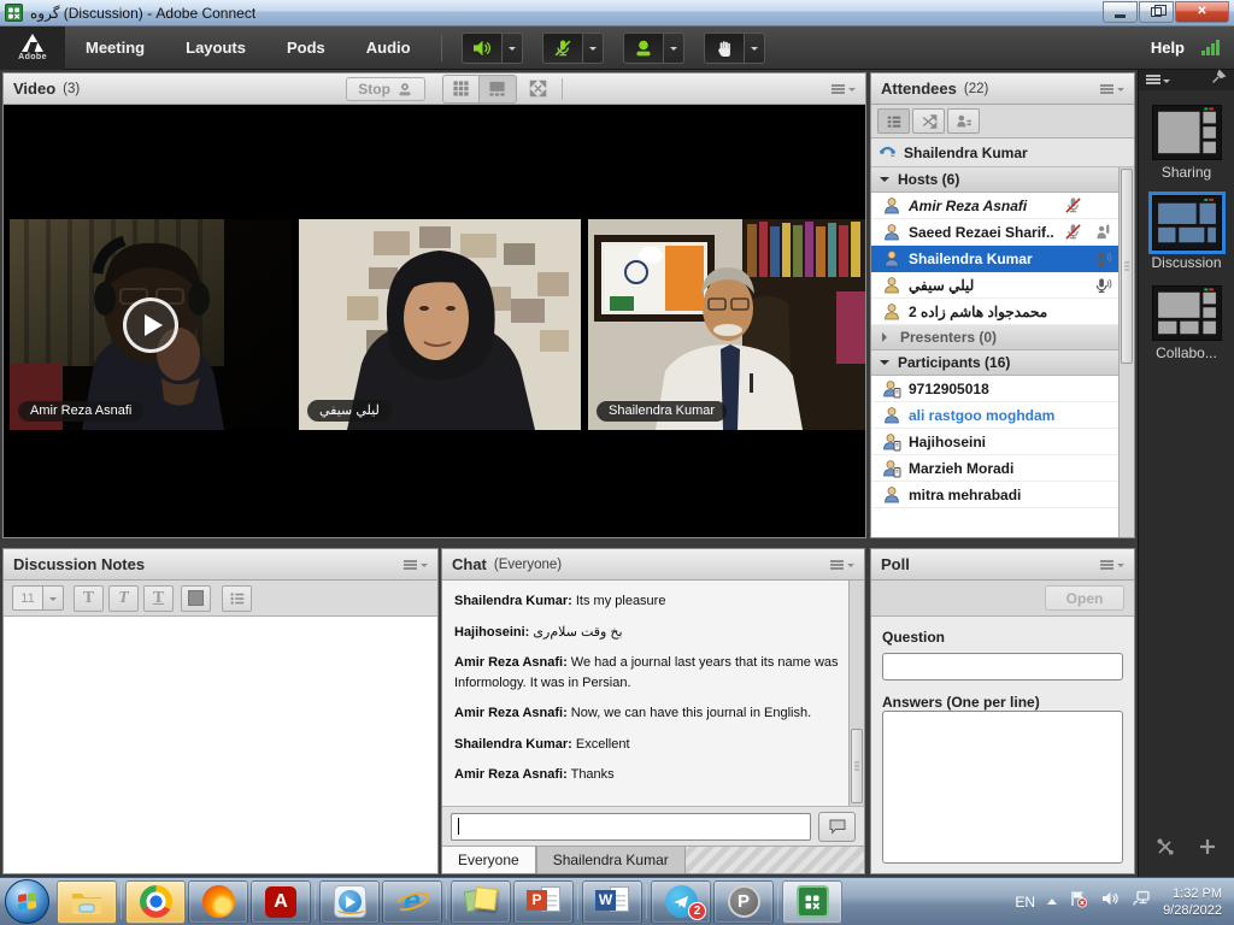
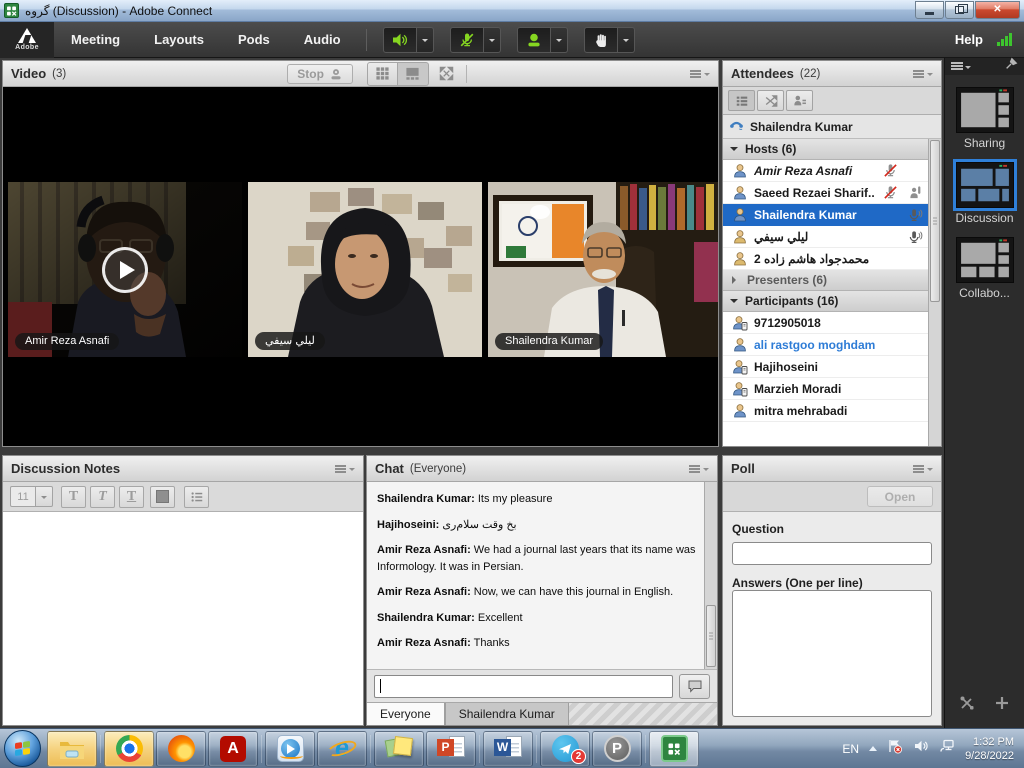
  گروه (Discussion) - Adobe Connect
  ✕
  Meeting
  Layouts
  Pods
  Audio
  Help
  Video
  (3)
  Stop
  Amir Reza Asnafi
  ليلي سيفي
  Shailendra Kumar
  Attendees
  (22)
  Shailendra Kumar
  Hosts (6)
  Amir Reza Asnafi
  Saeed Rezaei Sharif..
  Shailendra Kumar
  ليلي سيفي
  محمدجواد هاشم زاده 2
- Presenters (0)
+ Presenters (6)
  Participants (16)
  9712905018
  ali rastgoo moghdam
  Hajihoseini
  Marzieh Moradi
  mitra mehrabadi
  Sharing
  Discussion
  Collabo...
  Discussion Notes
  11
  T
  T
  T
  Chat
  (Everyone)
  Shailendra Kumar: Its my pleasure
  Hajihoseini: ریسلام ⁦وقت ⁦بخ
  Amir Reza Asnafi: We had a journal last years that its name was Informology. It was in Persian.
  Amir Reza Asnafi: Now, we can have this journal in English.
  Shailendra Kumar: Excellent
  Amir Reza Asnafi: Thanks
  Everyone
  Shailendra Kumar
  Poll
  Open
  Question
  Answers (One per line)
  A
  e
  P
  W
  2
  P
  EN
  1:32 PM
  9/28/2022
